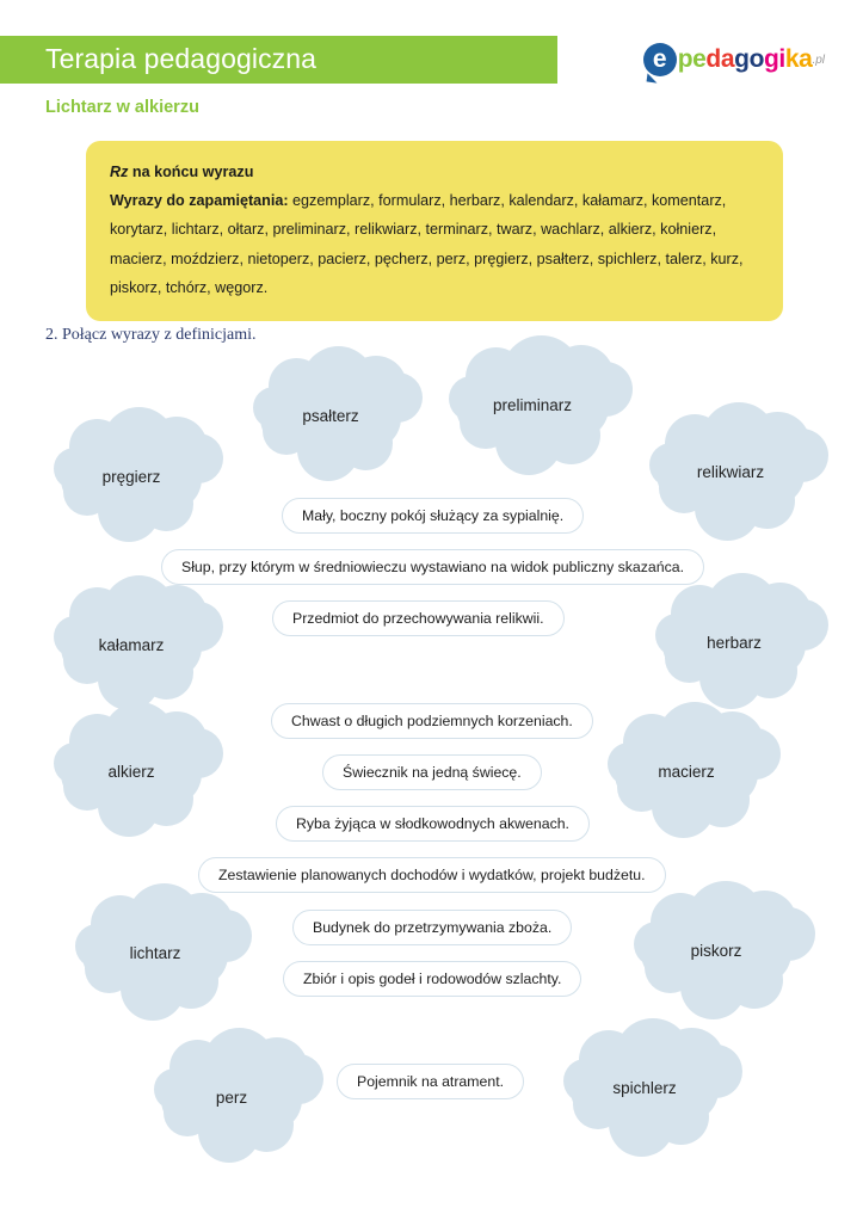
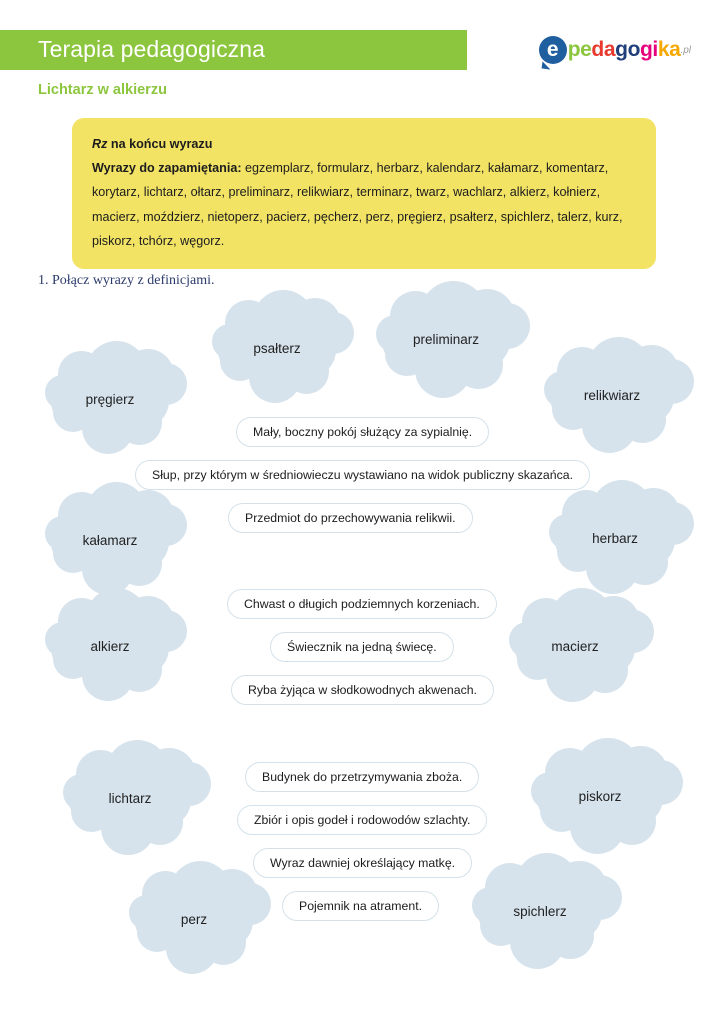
  Terapia pedagogiczna
  e
  pe
  da
  go
  gi
  ka
  .pl
  Lichtarz w alkierzu
  Rz na końcu wyrazu
  Wyrazy do zapamiętania: egzemplarz, formularz, herbarz, kalendarz, kałamarz, komentarz, korytarz, lichtarz, ołtarz, preliminarz, relikwiarz, terminarz, twarz, wachlarz, alkierz, kołnierz, macierz, moździerz, nietoperz, pacierz, pęcherz, perz, pręgierz, psałterz, spichlerz, talerz, kurz, piskorz, tchórz, węgorz.
- 2. Połącz wyrazy z definicjami.
+ 1. Połącz wyrazy z definicjami.
  psałterz
  preliminarz
  pręgierz
  relikwiarz
  kałamarz
  herbarz
  alkierz
  macierz
  lichtarz
  piskorz
  perz
  spichlerz
  Mały, boczny pokój służący za sypialnię.
  Słup, przy którym w średniowieczu wystawiano na widok publiczny skazańca.
  Przedmiot do przechowywania relikwii.
  Chwast o długich podziemnych korzeniach.
  Świecznik na jedną świecę.
  Ryba żyjąca w słodkowodnych akwenach.
- Zestawienie planowanych dochodów i wydatków, projekt budżetu.
  Budynek do przetrzymywania zboża.
  Zbiór i opis godeł i rodowodów szlachty.
+ Wyraz dawniej określający matkę.
  Pojemnik na atrament.
